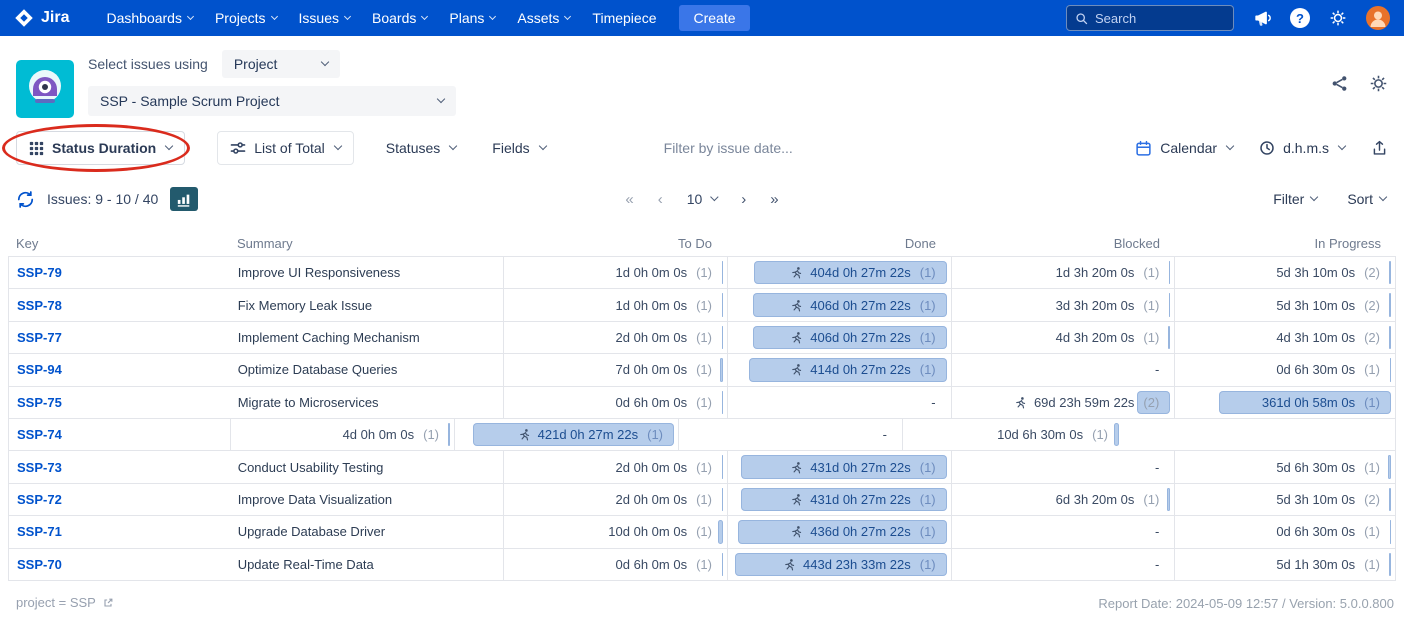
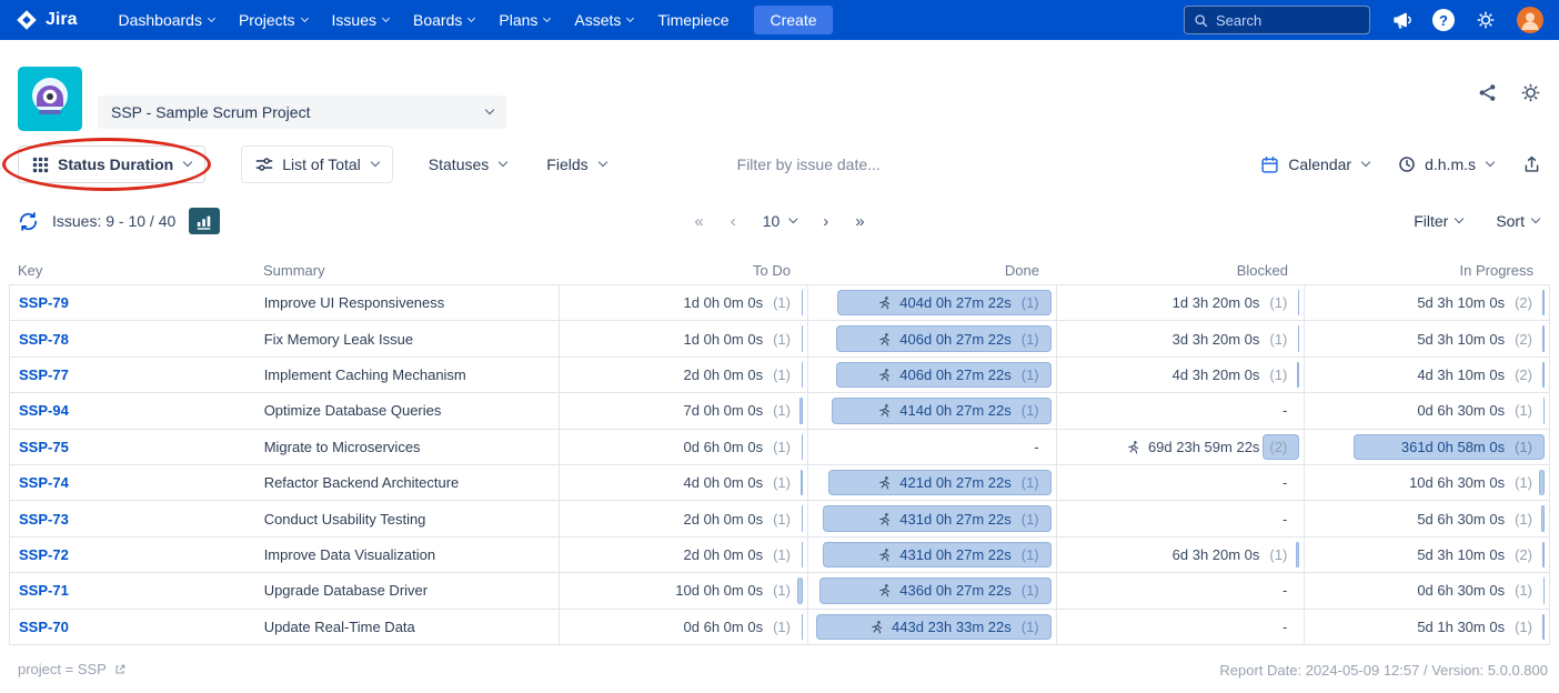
  Jira
  Dashboards
  Projects
  Issues
  Boards
  Plans
  Assets
  Timepiece
  Create
  Search
  ?
- Select issues using
- Project
  SSP - Sample Scrum Project
  Status Duration
  List of Total
  Statuses
  Fields
  Filter by issue date...
  Calendar
  d.h.m.s
  Issues: 9 - 10 / 40
  «
  ‹
  10
  ›
  »
  Filter
  Sort
  Key
  Summary
  To Do
  Done
  Blocked
  In Progress
  SSP-79
  Improve UI Responsiveness
  1d 0h 0m 0s
  (1)
  404d 0h 27m 22s
  (1)
  1d 3h 20m 0s
  (1)
  5d 3h 10m 0s
  (2)
  SSP-78
  Fix Memory Leak Issue
  1d 0h 0m 0s
  (1)
  406d 0h 27m 22s
  (1)
  3d 3h 20m 0s
  (1)
  5d 3h 10m 0s
  (2)
  SSP-77
  Implement Caching Mechanism
  2d 0h 0m 0s
  (1)
  406d 0h 27m 22s
  (1)
  4d 3h 20m 0s
  (1)
  4d 3h 10m 0s
  (2)
  SSP-94
  Optimize Database Queries
  7d 0h 0m 0s
  (1)
  414d 0h 27m 22s
  (1)
  -
  0d 6h 30m 0s
  (1)
  SSP-75
  Migrate to Microservices
  0d 6h 0m 0s
  (1)
  -
  69d 23h 59m 22s
  (2)
  361d 0h 58m 0s
  (1)
  SSP-74
+ Refactor Backend Architecture
  4d 0h 0m 0s
  (1)
  421d 0h 27m 22s
  (1)
  -
  10d 6h 30m 0s
  (1)
  SSP-73
  Conduct Usability Testing
  2d 0h 0m 0s
  (1)
  431d 0h 27m 22s
  (1)
  -
  5d 6h 30m 0s
  (1)
  SSP-72
  Improve Data Visualization
  2d 0h 0m 0s
  (1)
  431d 0h 27m 22s
  (1)
  6d 3h 20m 0s
  (1)
  5d 3h 10m 0s
  (2)
  SSP-71
  Upgrade Database Driver
  10d 0h 0m 0s
  (1)
  436d 0h 27m 22s
  (1)
  -
  0d 6h 30m 0s
  (1)
  SSP-70
  Update Real-Time Data
  0d 6h 0m 0s
  (1)
  443d 23h 33m 22s
  (1)
  -
  5d 1h 30m 0s
  (1)
  project = SSP
  Report Date: 2024-05-09 12:57 / Version: 5.0.0.800
